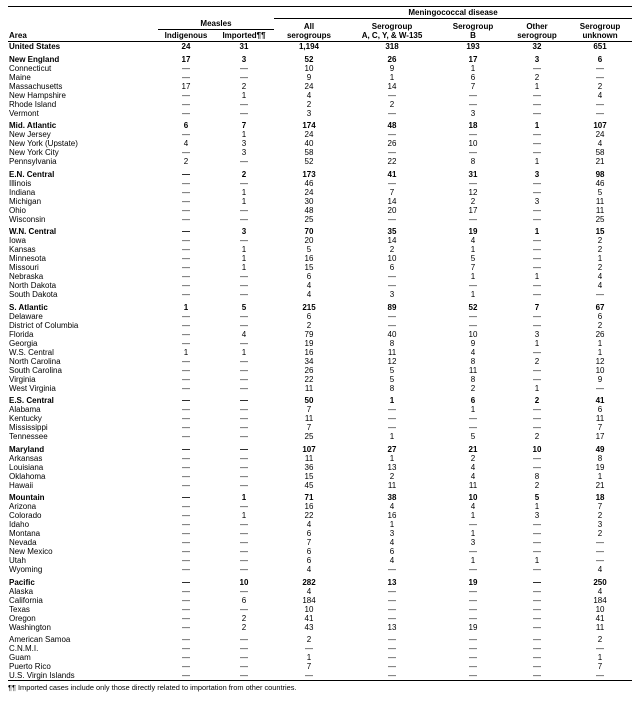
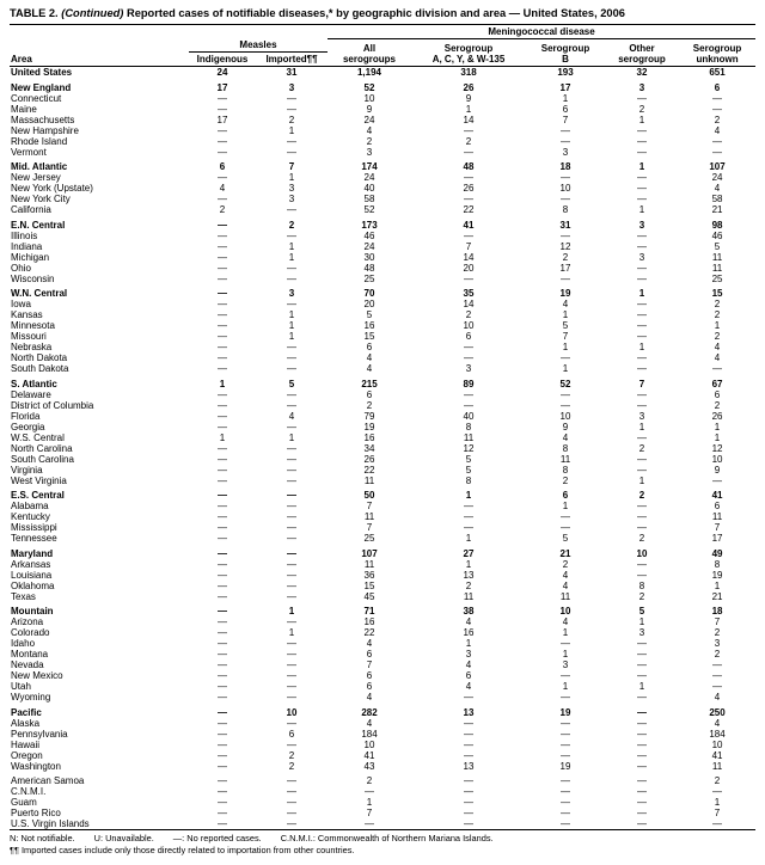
+ TABLE 2. (Continued) Reported cases of notifiable diseases,* by geographic division and area — United States, 2006
  Area		Meningococcal disease
  Measles	All serogroups	Serogroup A, C, Y, & W-135	Serogroup B	Other serogroup	Serogroup unknown
  Indigenous	Imported¶¶
  United States	24	31	1,194	318	193	32	651
  New England	17	3	52	26	17	3	6
  Connecticut	—	—	10	9	1	—	—
  Maine	—	—	9	1	6	2	—
  Massachusetts	17	2	24	14	7	1	2
  New Hampshire	—	1	4	—	—	—	4
  Rhode Island	—	—	2	2	—	—	—
  Vermont	—	—	3	—	3	—	—
  Mid. Atlantic	6	7	174	48	18	1	107
  New Jersey	—	1	24	—	—	—	24
  New York (Upstate)	4	3	40	26	10	—	4
  New York City	—	3	58	—	—	—	58
- Pennsylvania	2	—	52	22	8	1	21
+ California	2	—	52	22	8	1	21
  E.N. Central	—	2	173	41	31	3	98
  Illinois	—	—	46	—	—	—	46
  Indiana	—	1	24	7	12	—	5
  Michigan	—	1	30	14	2	3	11
  Ohio	—	—	48	20	17	—	11
  Wisconsin	—	—	25	—	—	—	25
  W.N. Central	—	3	70	35	19	1	15
  Iowa	—	—	20	14	4	—	2
  Kansas	—	1	5	2	1	—	2
  Minnesota	—	1	16	10	5	—	1
  Missouri	—	1	15	6	7	—	2
  Nebraska	—	—	6	—	1	1	4
  North Dakota	—	—	4	—	—	—	4
  South Dakota	—	—	4	3	1	—	—
  S. Atlantic	1	5	215	89	52	7	67
  Delaware	—	—	6	—	—	—	6
  District of Columbia	—	—	2	—	—	—	2
  Florida	—	4	79	40	10	3	26
  Georgia	—	—	19	8	9	1	1
  W.S. Central	1	1	16	11	4	—	1
  North Carolina	—	—	34	12	8	2	12
  South Carolina	—	—	26	5	11	—	10
  Virginia	—	—	22	5	8	—	9
  West Virginia	—	—	11	8	2	1	—
  E.S. Central	—	—	50	1	6	2	41
  Alabama	—	—	7	—	1	—	6
  Kentucky	—	—	11	—	—	—	11
  Mississippi	—	—	7	—	—	—	7
  Tennessee	—	—	25	1	5	2	17
  Maryland	—	—	107	27	21	10	49
  Arkansas	—	—	11	1	2	—	8
  Louisiana	—	—	36	13	4	—	19
  Oklahoma	—	—	15	2	4	8	1
- Hawaii	—	—	45	11	11	2	21
+ Texas	—	—	45	11	11	2	21
  Mountain	—	1	71	38	10	5	18
  Arizona	—	—	16	4	4	1	7
  Colorado	—	1	22	16	1	3	2
  Idaho	—	—	4	1	—	—	3
  Montana	—	—	6	3	1	—	2
  Nevada	—	—	7	4	3	—	—
  New Mexico	—	—	6	6	—	—	—
  Utah	—	—	6	4	1	1	—
  Wyoming	—	—	4	—	—	—	4
  Pacific	—	10	282	13	19	—	250
  Alaska	—	—	4	—	—	—	4
- California	—	6	184	—	—	—	184
+ Pennsylvania	—	6	184	—	—	—	184
- Texas	—	—	10	—	—	—	10
+ Hawaii	—	—	10	—	—	—	10
  Oregon	—	2	41	—	—	—	41
  Washington	—	2	43	13	19	—	11
  American Samoa	—	—	2	—	—	—	2
  C.N.M.I.	—	—	—	—	—	—	—
  Guam	—	—	1	—	—	—	1
  Puerto Rico	—	—	7	—	—	—	7
  U.S. Virgin Islands	—	—	—	—	—	—	—
+ N: Not notifiable. U: Unavailable. —: No reported cases. C.N.M.I.: Commonwealth of Northern Mariana Islands.
  ¶¶ Imported cases include only those directly related to importation from other countries.
